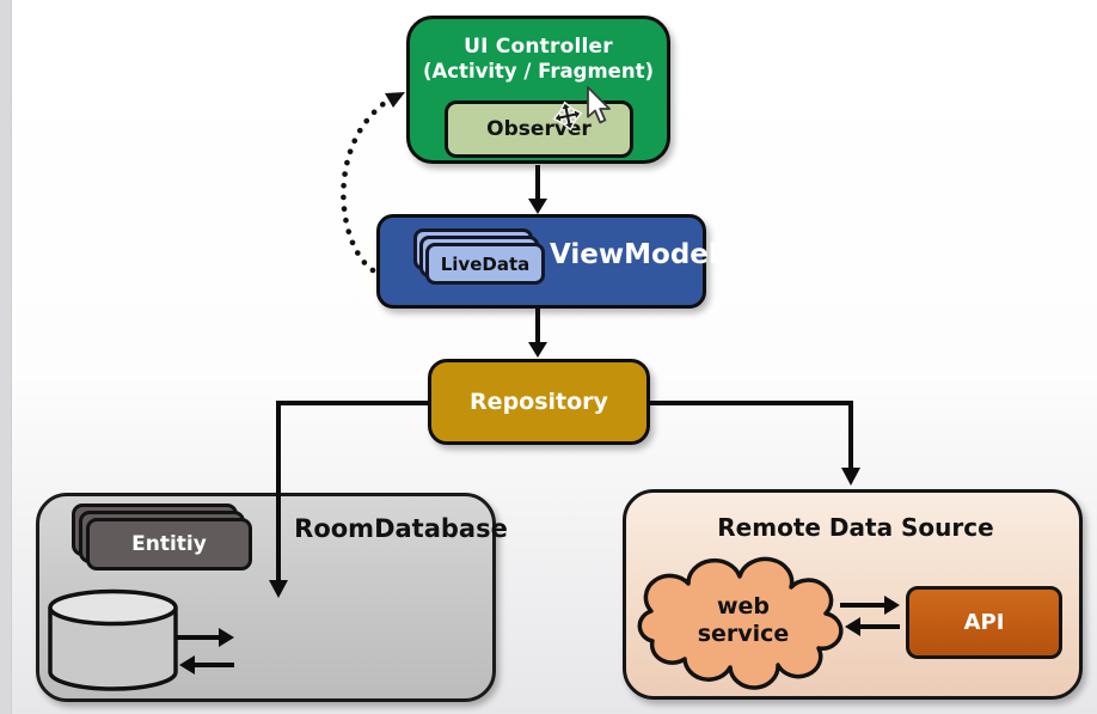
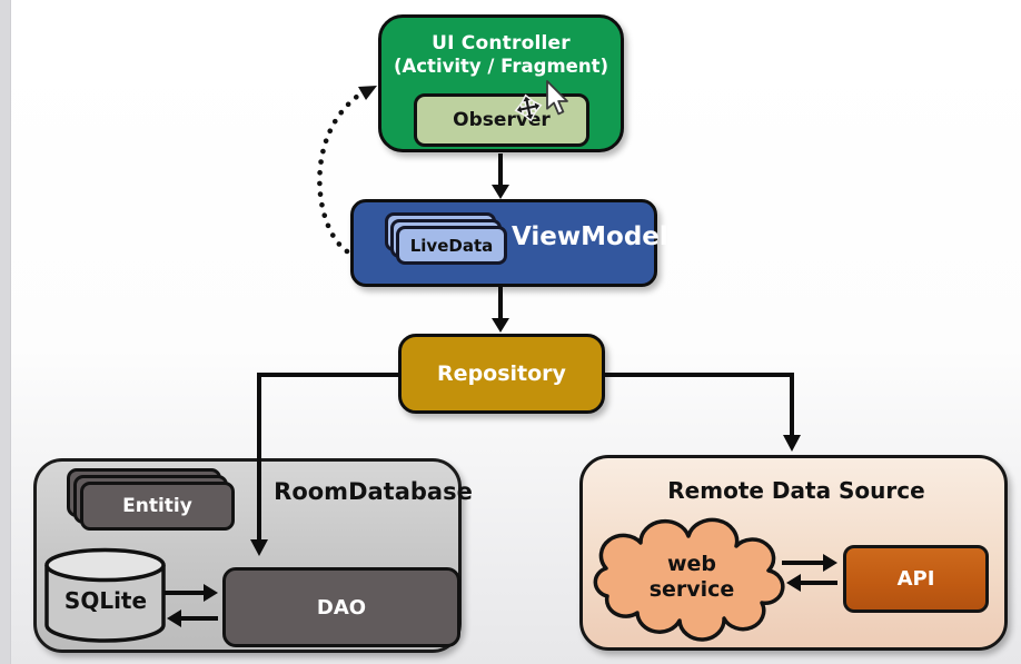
  UI Controller
  (Activity / Fragment)
  Observer
  LiveData
  ViewMode
  Repository
  RoomDatabase
  Entitiy
+ DAO
+ SQLite
  Remote Data Source
  API
  web
  service
